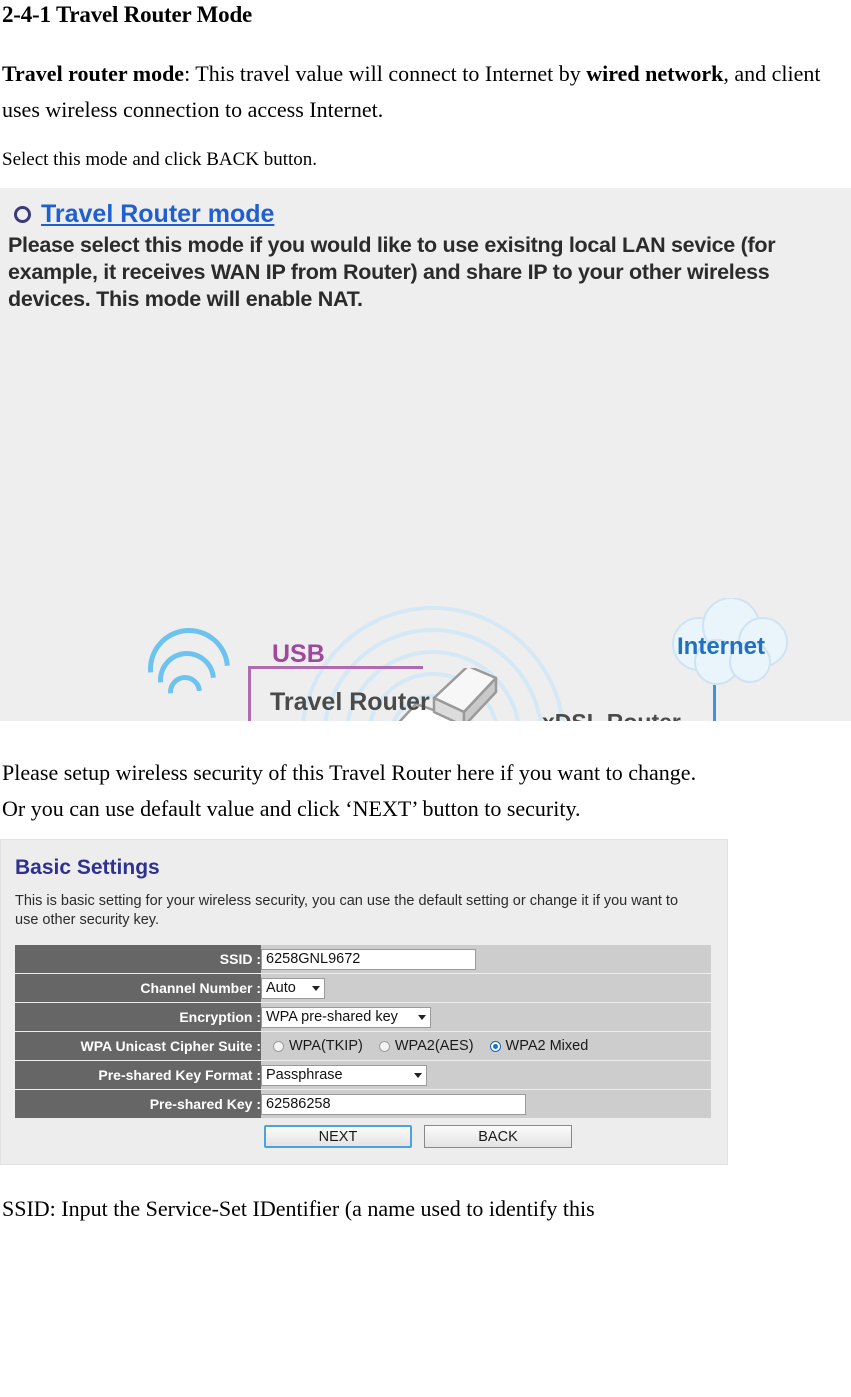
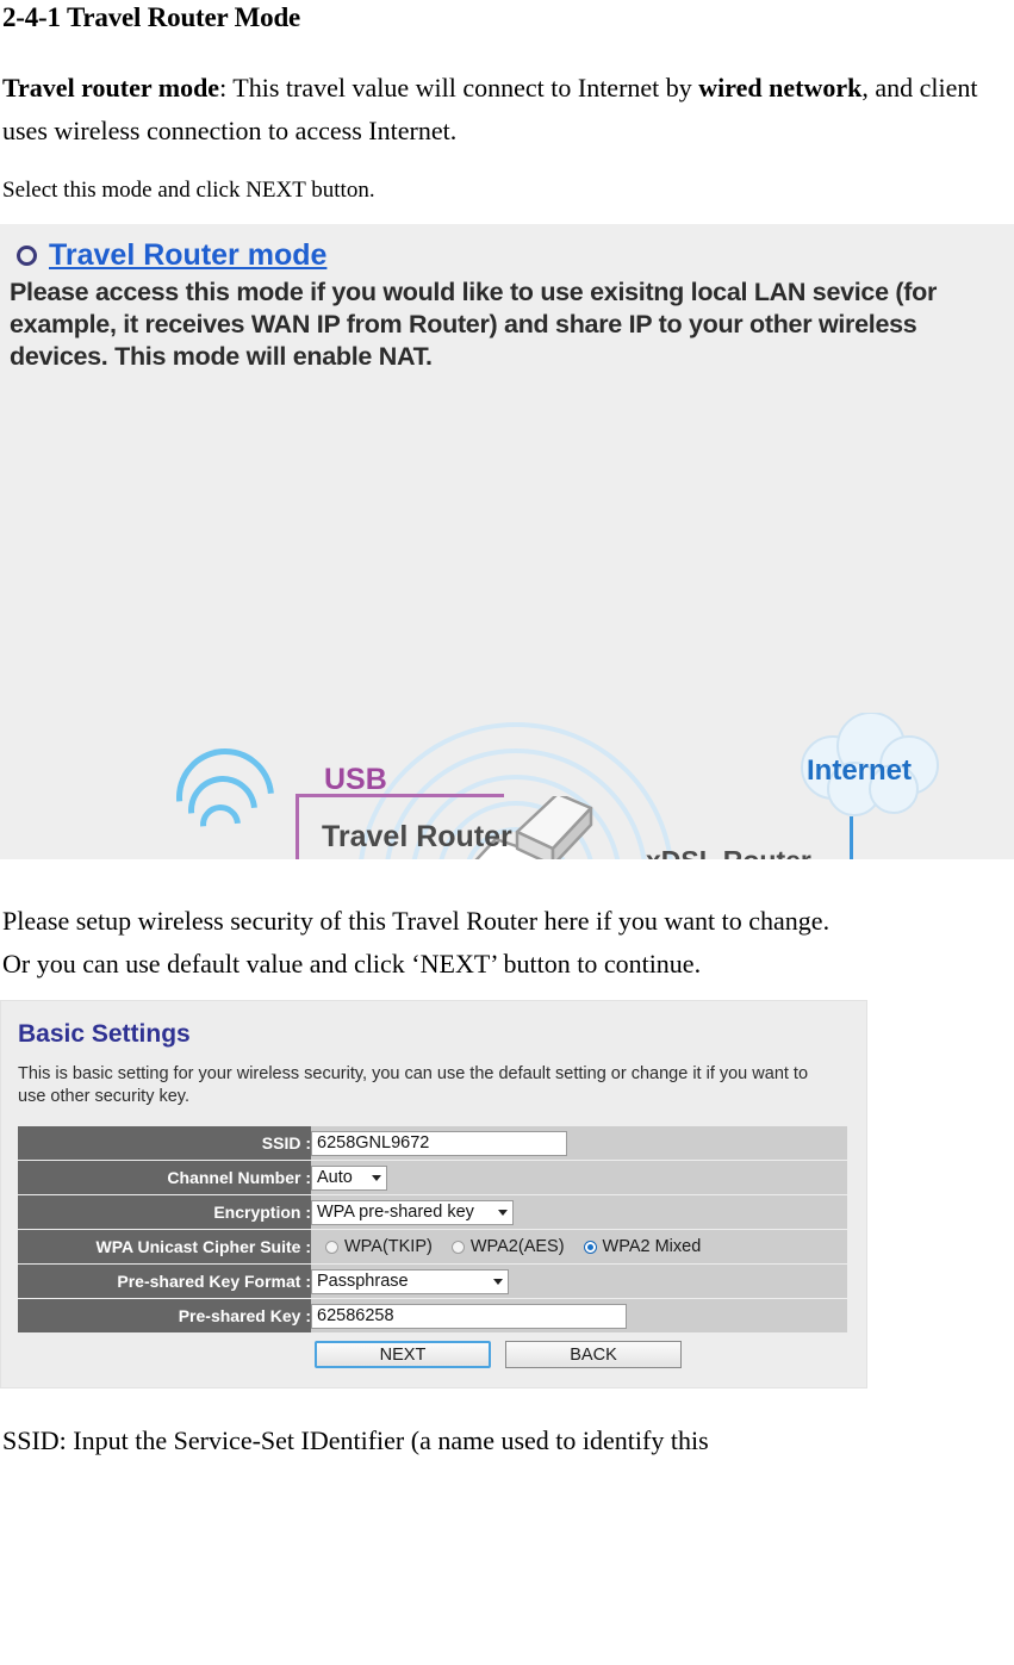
  2-4-1 Travel Router Mode
  Travel router mode: This travel value will connect to Internet by wired network, and client uses wireless connection to access Internet.
- Select this mode and click BACK button.
+ Select this mode and click NEXT button.
  Travel Router mode
- Please select this mode if you would like to use exisitng local LAN sevice (for example, it receives WAN IP from Router) and share IP to your other wireless devices. This mode will enable NAT.
+ Please access this mode if you would like to use exisitng local LAN sevice (for example, it receives WAN IP from Router) and share IP to your other wireless devices. This mode will enable NAT.
  USB
  Travel Router
  Internet
  Please setup wireless security of this Travel Router here if you want to change.
- Or you can use default value and click ‘NEXT’ button to security.
+ Or you can use default value and click ‘NEXT’ button to continue.
  Basic Settings
  This is basic setting for your wireless security, you can use the default setting or change it if you want to use other security key.
  SSID :	6258GNL9672
  Channel Number :	Auto
  Encryption :	WPA pre-shared key
  WPA Unicast Cipher Suite :	WPA(TKIP) WPA2(AES) WPA2 Mixed
  Pre-shared Key Format :	Passphrase
  Pre-shared Key :	62586258
  NEXT
  BACK
  SSID: Input the Service-Set IDentifier (a name used to identify this
